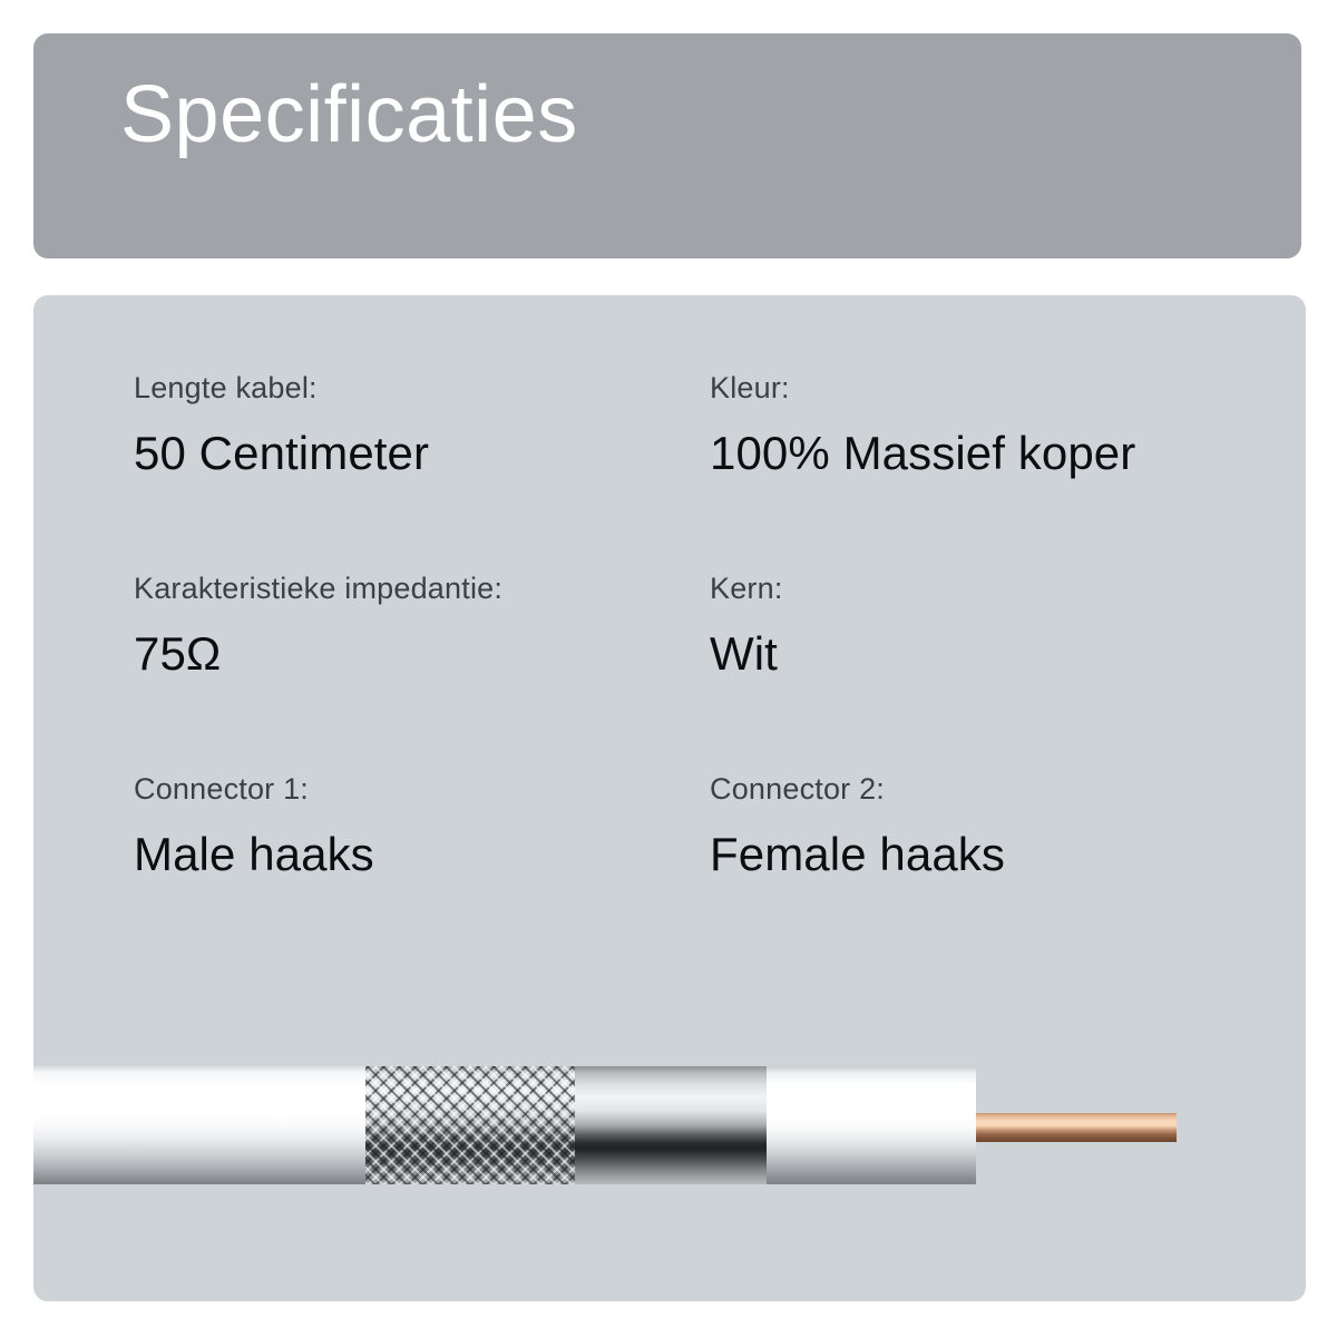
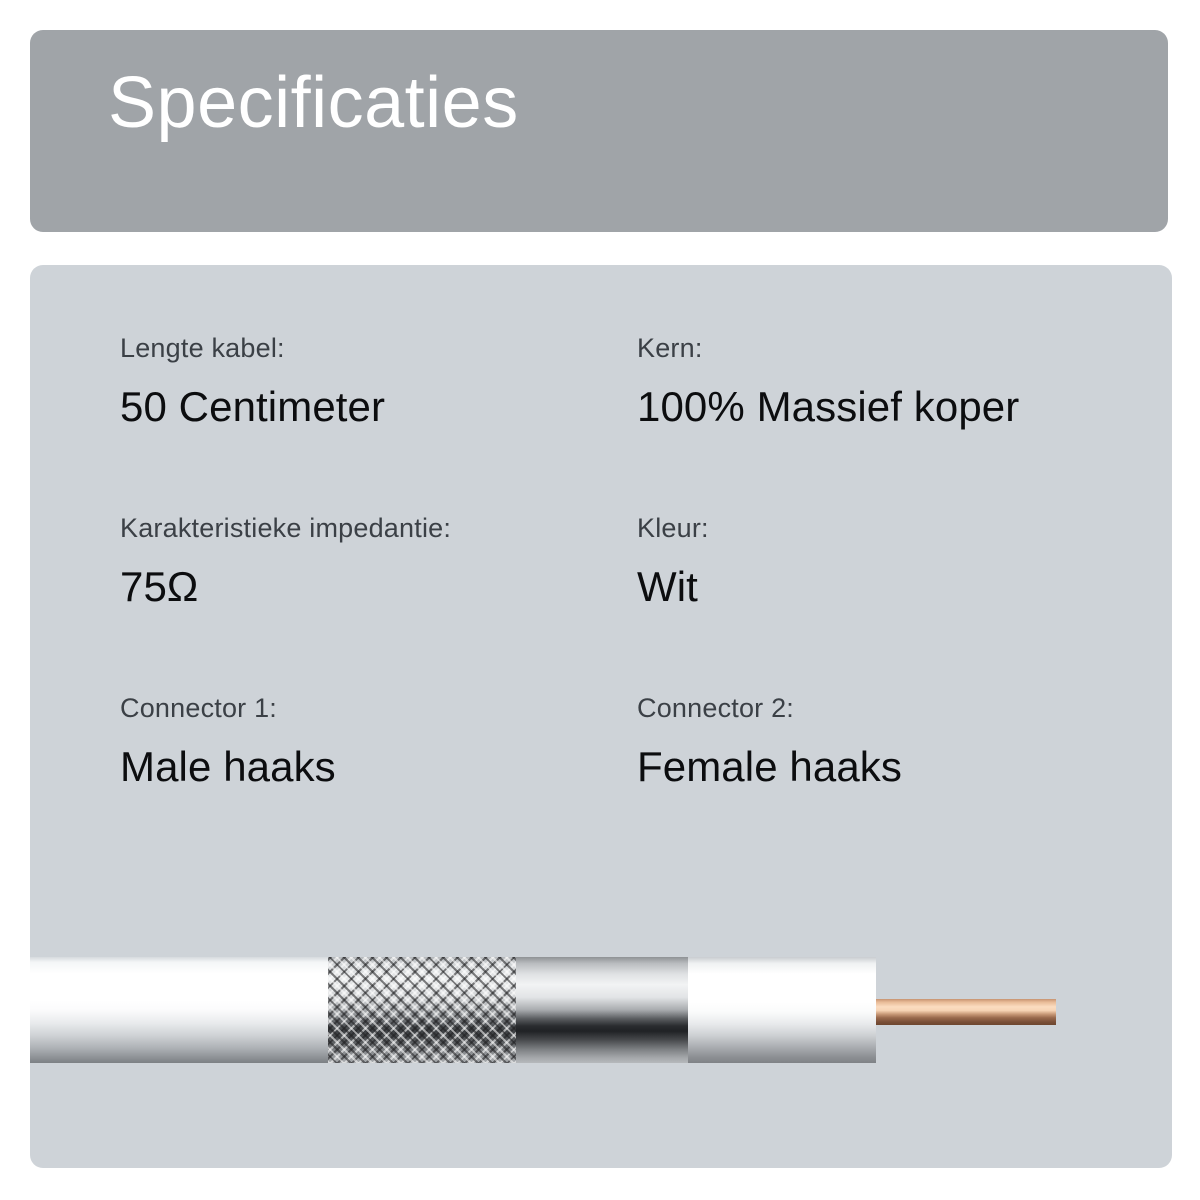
  Specificaties
  Lengte kabel:
  50 Centimeter
- Kleur:
+ Kern:
  100% Massief koper
  Karakteristieke impedantie:
  75Ω
- Kern:
+ Kleur:
  Wit
  Connector 1:
  Male haaks
  Connector 2:
  Female haaks
